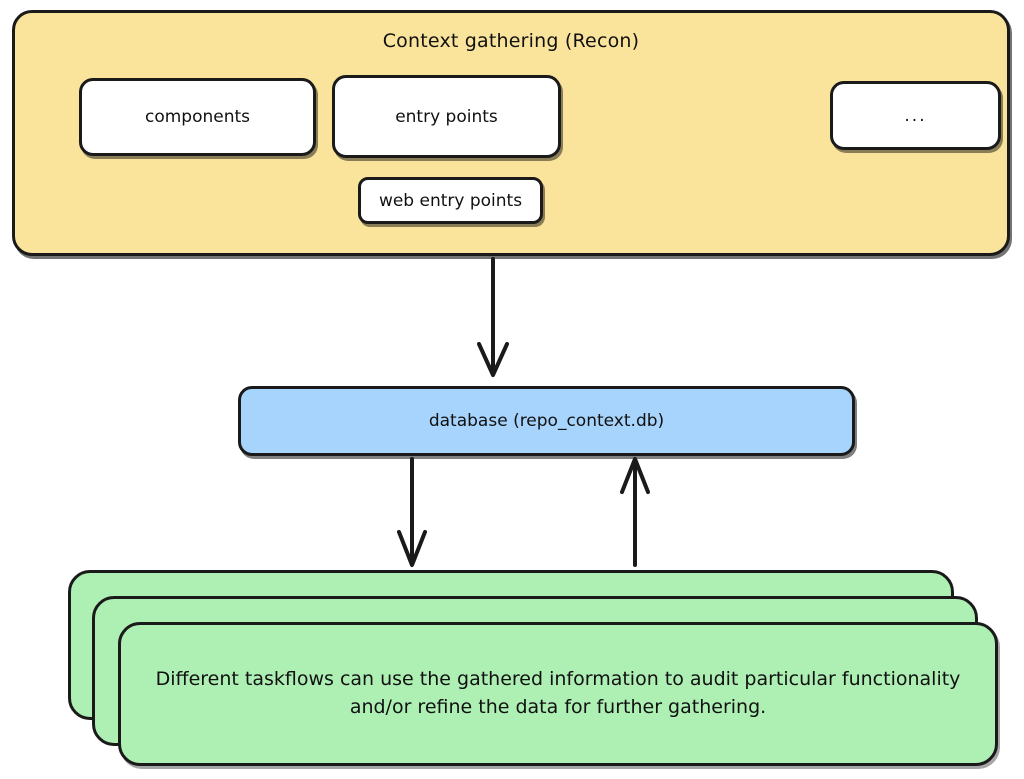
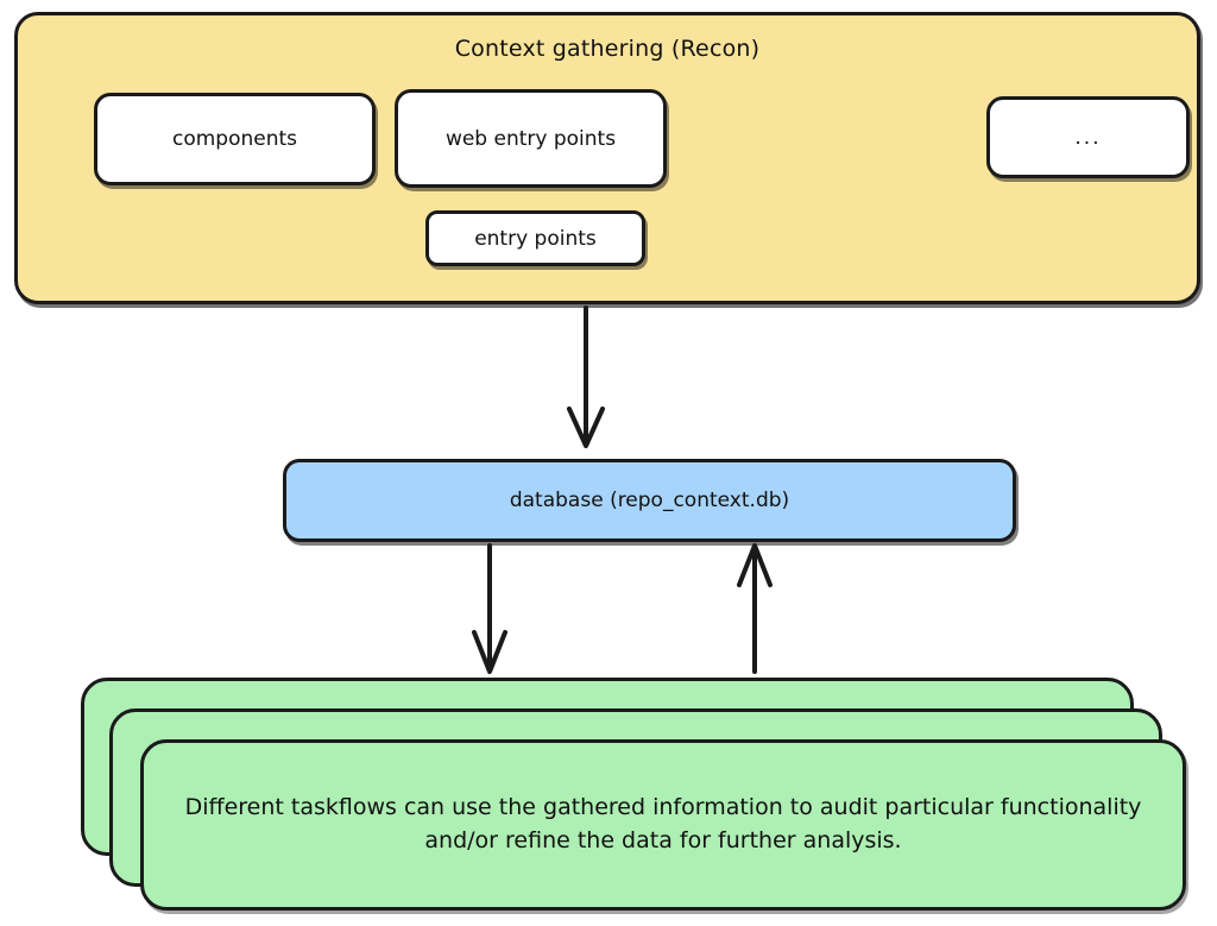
  Context gathering (Recon)
  components
- entry points
+ web entry points
  ...
- web entry points
+ entry points
  database (repo_context.db)
- Different taskflows can use the gathered information to audit particular functionality and/or refine the data for further gathering.
+ Different taskflows can use the gathered information to audit particular functionality and/or refine the data for further analysis.
